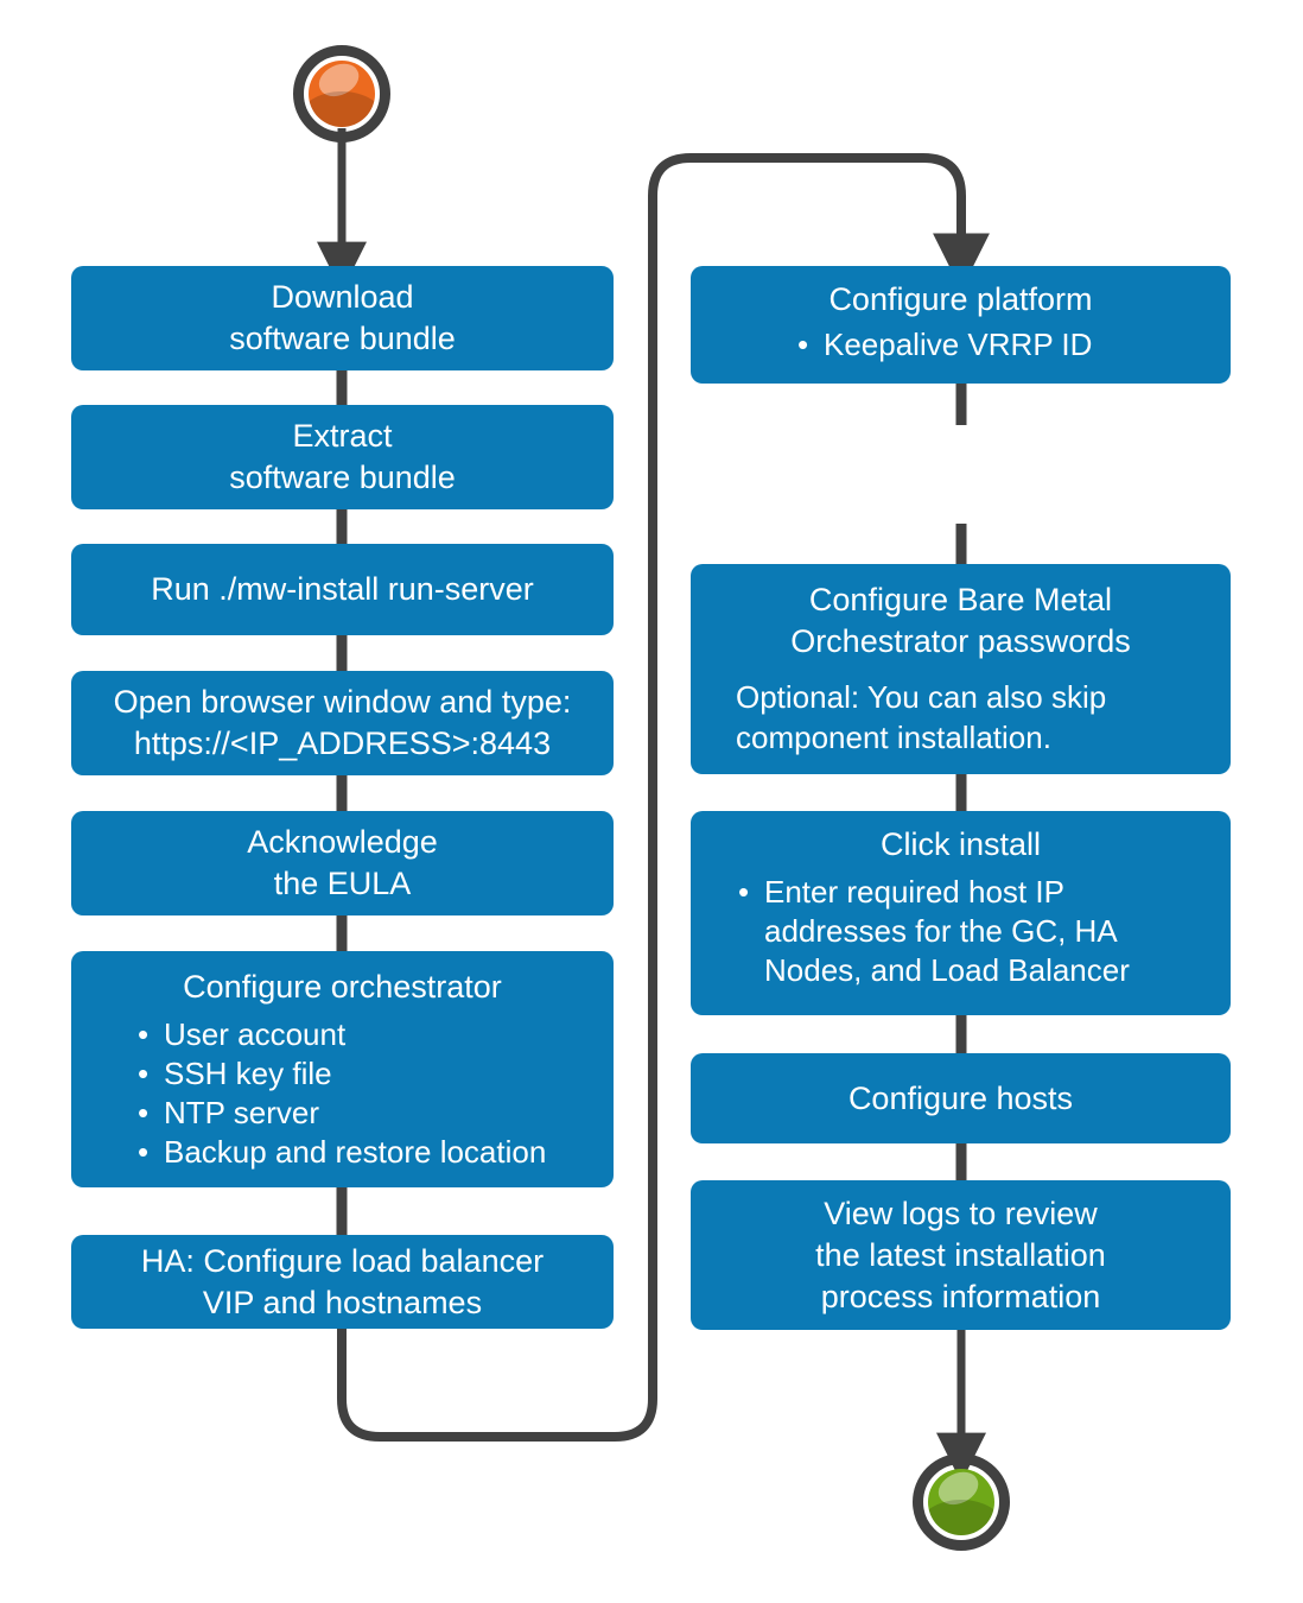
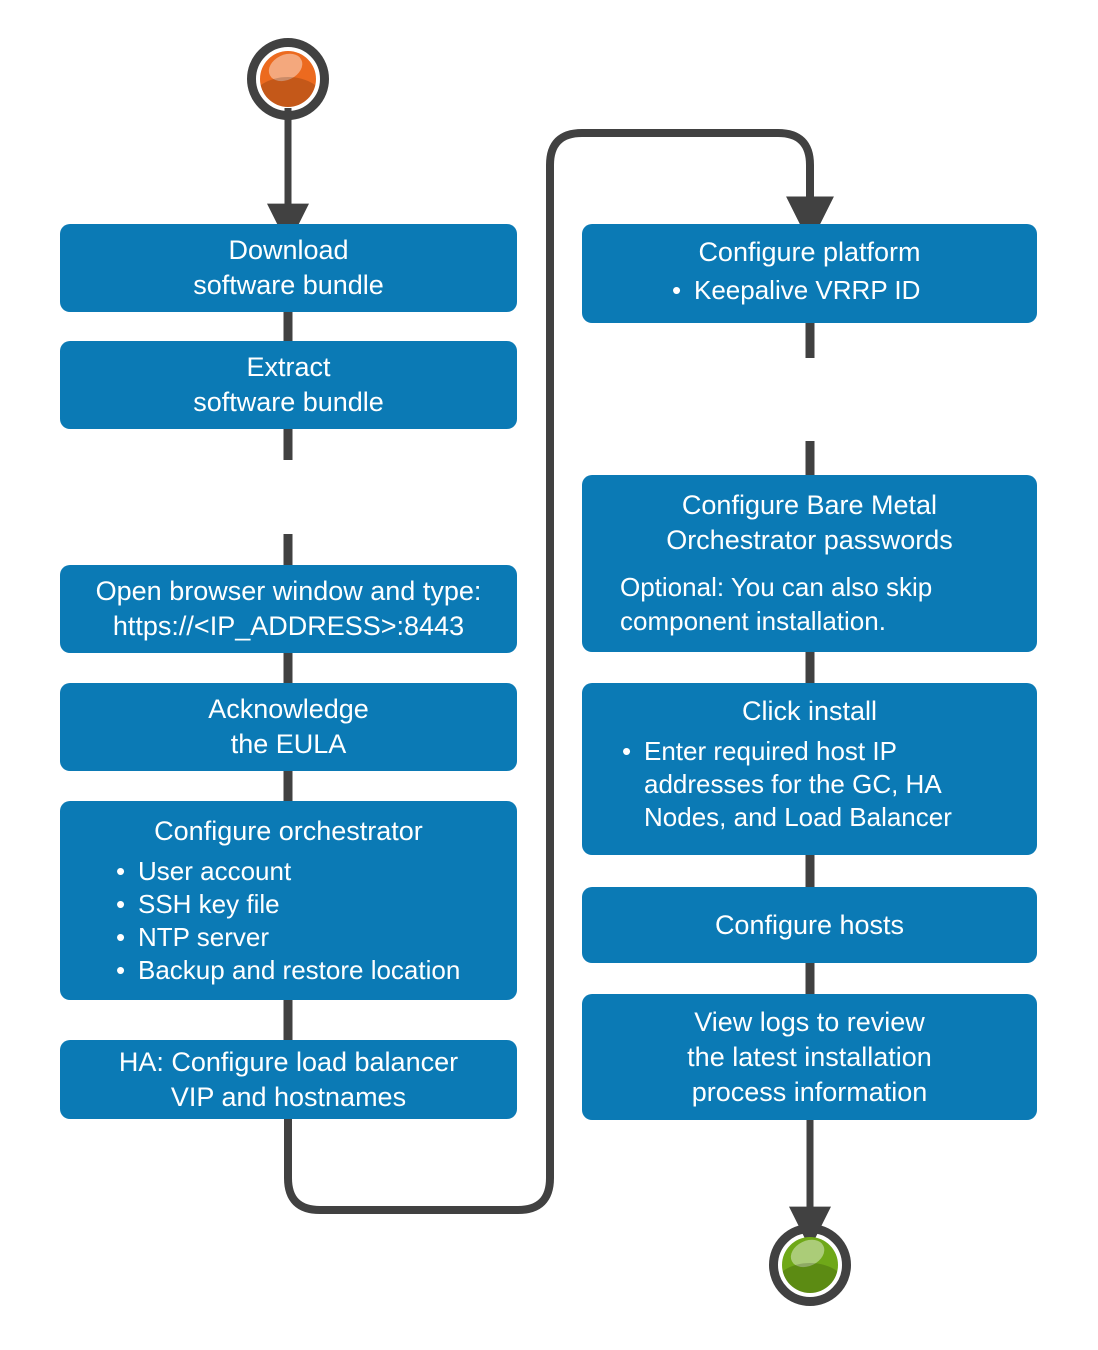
  Download
  software bundle
  Extract
  software bundle
- Run ./mw-install run-server
  Open browser window and type:
  https://<IP_ADDRESS>:8443
  Acknowledge
  the EULA
  Configure orchestrator
  User account
  SSH key file
  NTP server
  Backup and restore location
  HA: Configure load balancer
  VIP and hostnames
  Configure platform
  Keepalive VRRP ID
  Configure Bare Metal
  Orchestrator passwords
  Optional: You can also skip
  component installation.
  Click install
  Enter required host IP
  addresses for the GC, HA
  Nodes, and Load Balancer
  Configure hosts
  View logs to review
  the latest installation
  process information
